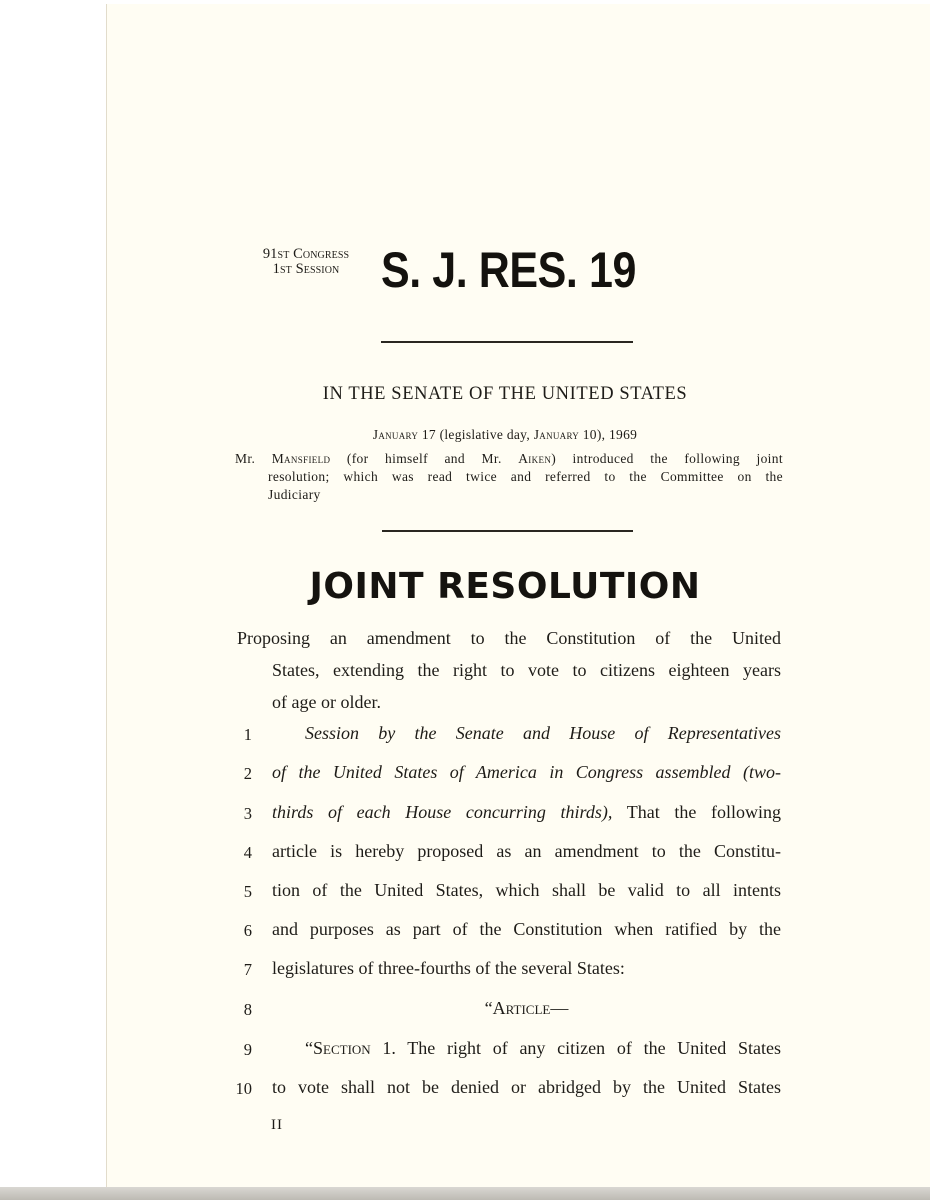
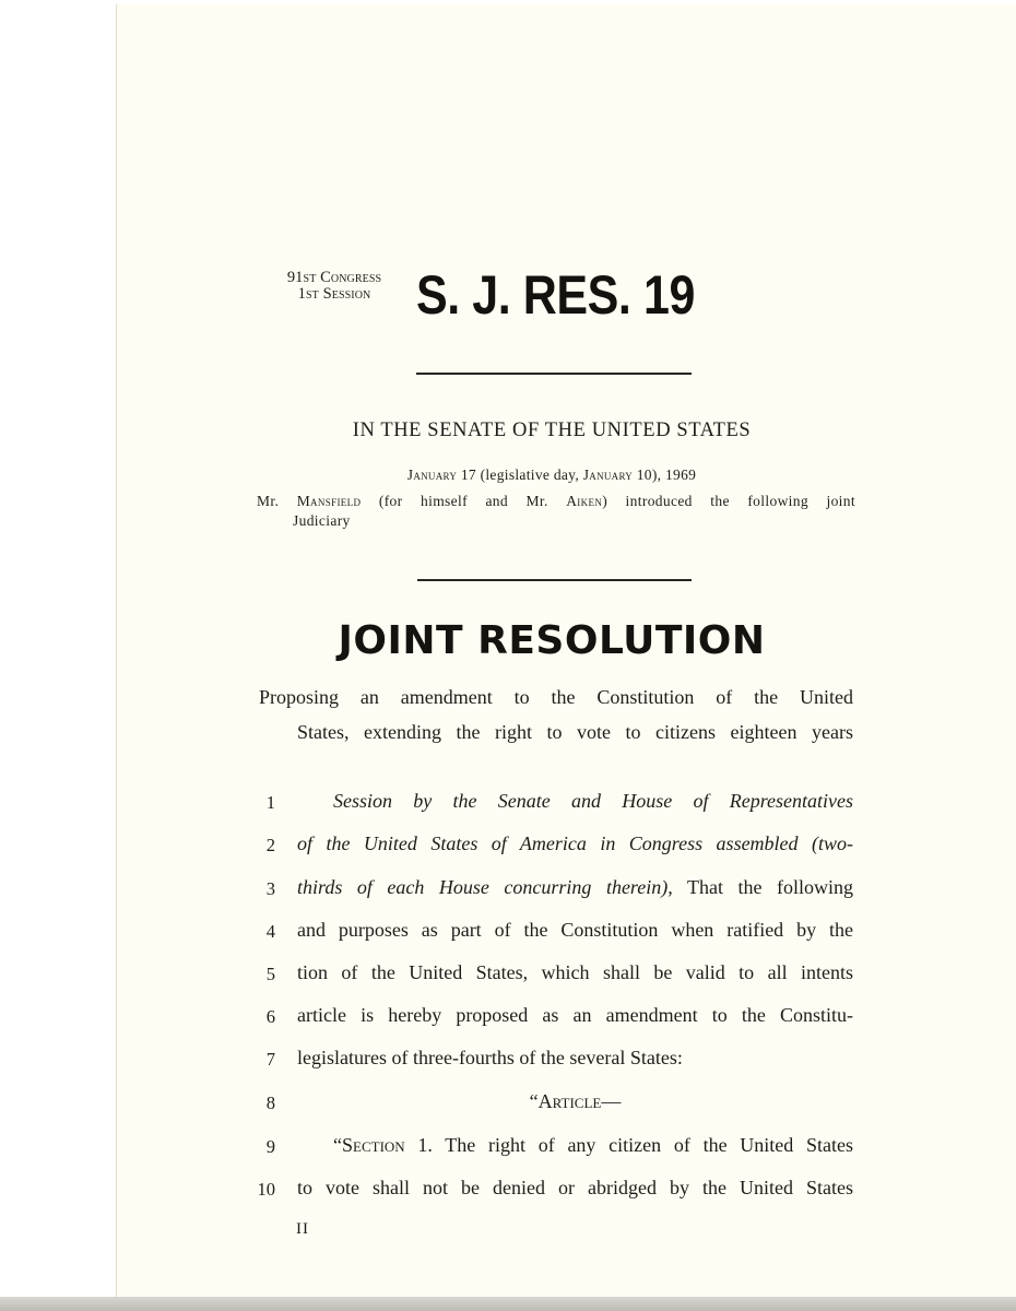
  91st Congress
  1st Session
  S. J. RES. 19
  IN THE SENATE OF THE UNITED STATES
  January 17 (legislative day, January 10), 1969
  Mr. Mansfield (for himself and Mr. Aiken) introduced the following joint
- resolution; which was read twice and referred to the Committee on the
  Judiciary
  JOINT RESOLUTION
  Proposing an amendment to the Constitution of the United
  States, extending the right to vote to citizens eighteen years
- of age or older.
  1
  Session by the Senate and House of Representatives
  2
  of the United States of America in Congress assembled (two-
  3
- thirds of each House concurring thirds), That the following
+ thirds of each House concurring therein), That the following
  4
- article is hereby proposed as an amendment to the Constitu-
+ and purposes as part of the Constitution when ratified by the
  5
  tion of the United States, which shall be valid to all intents
  6
- and purposes as part of the Constitution when ratified by the
+ article is hereby proposed as an amendment to the Constitu-
  7
  legislatures of three-fourths of the several States:
  8
  “Article—
  9
  “Section 1. The right of any citizen of the United States
  10
  to vote shall not be denied or abridged by the United States
  II
